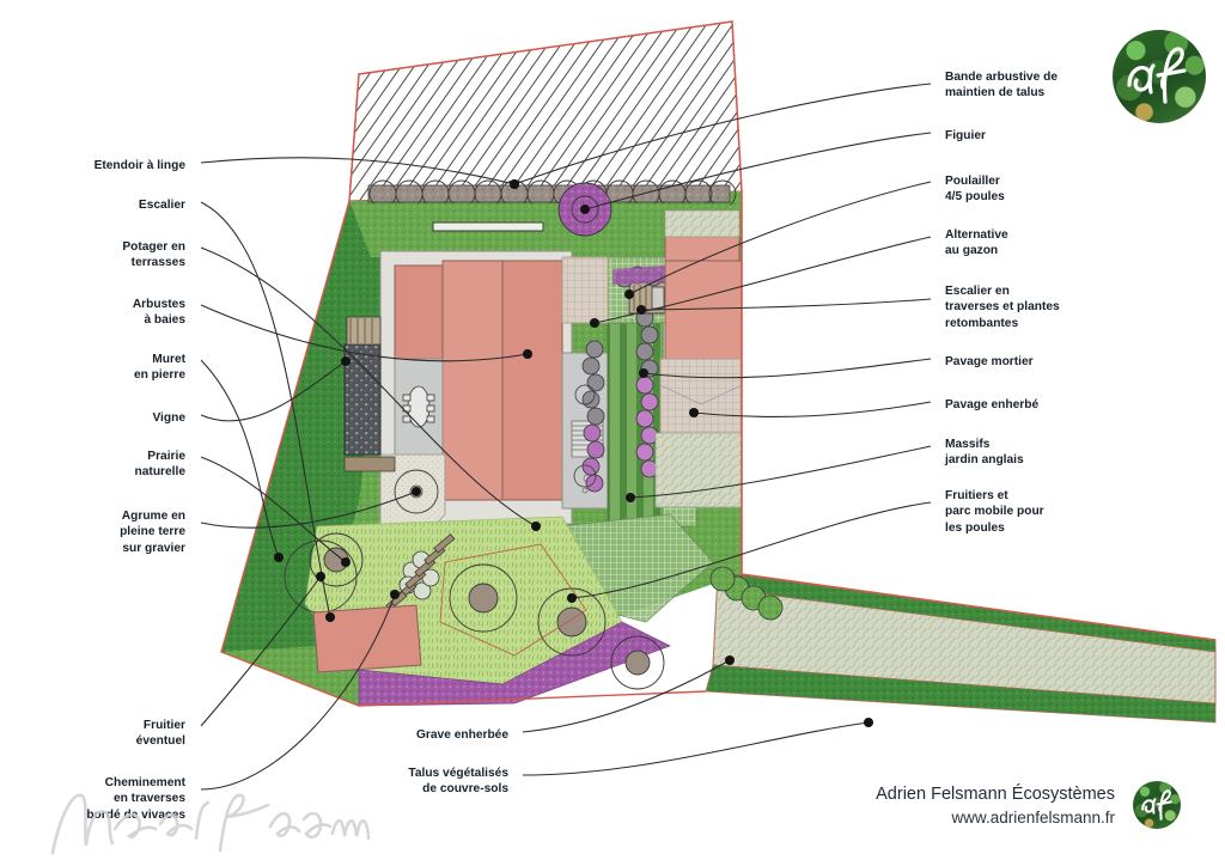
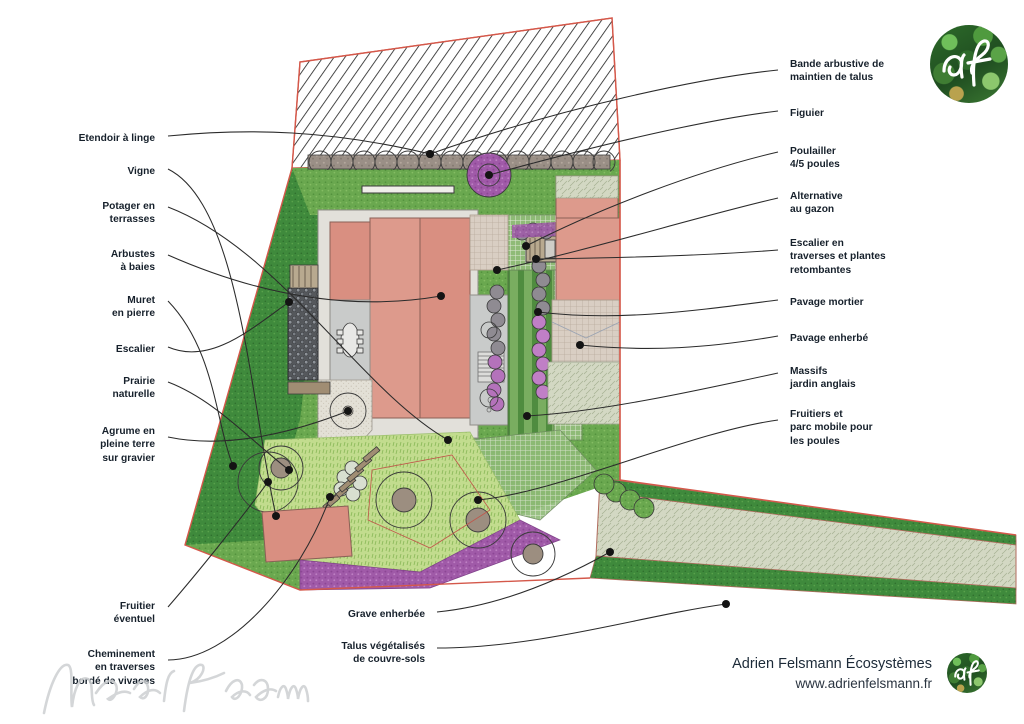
  Etendoir à linge
- Escalier
+ Vigne
  Potager en
  terrasses
  Arbustes
  à baies
  Muret
  en pierre
- Vigne
+ Escalier
  Prairie
  naturelle
  Agrume en
  pleine terre
  sur gravier
  Fruitier
  éventuel
  Cheminement
  en traverses
  bordé de vivaces
  Grave enherbée
  Talus végétalisés
  de couvre-sols
  Bande arbustive de
  maintien de talus
  Figuier
  Poulailler
  4/5 poules
  Alternative
  au gazon
  Escalier en
  traverses et plantes
  retombantes
  Pavage mortier
  Pavage enherbé
  Massifs
  jardin anglais
  Fruitiers et
  parc mobile pour
  les poules
  Adrien Felsmann Écosystèmes
  www.adrienfelsmann.fr
